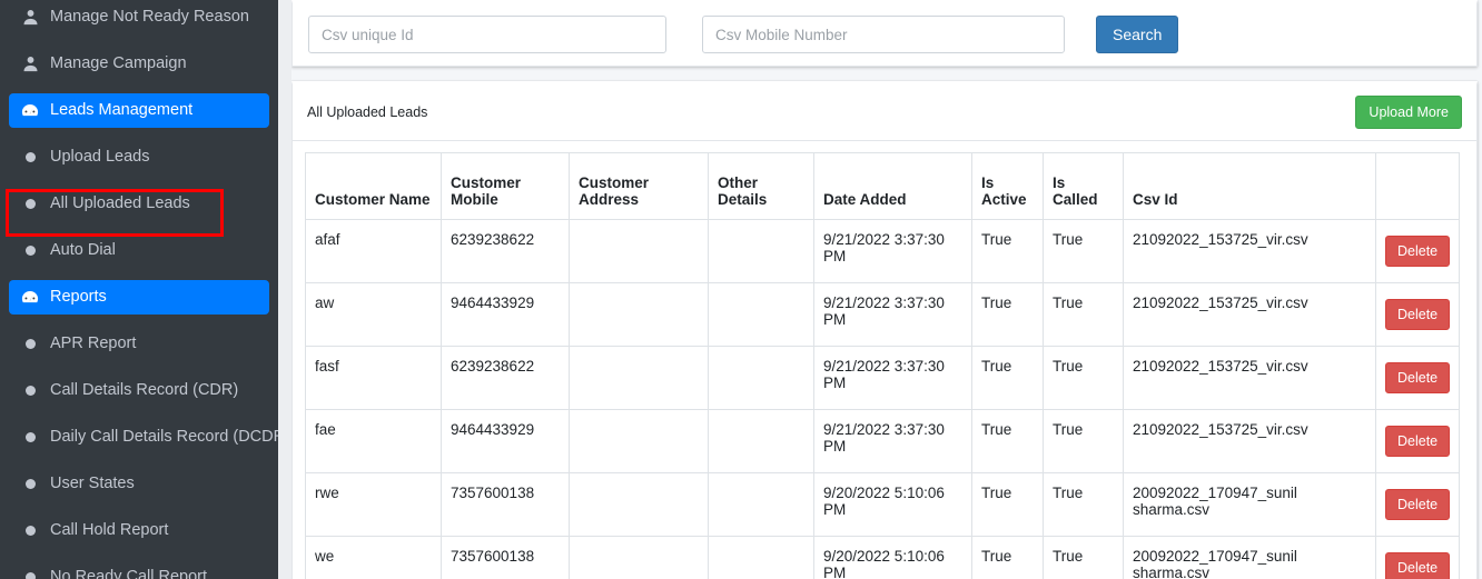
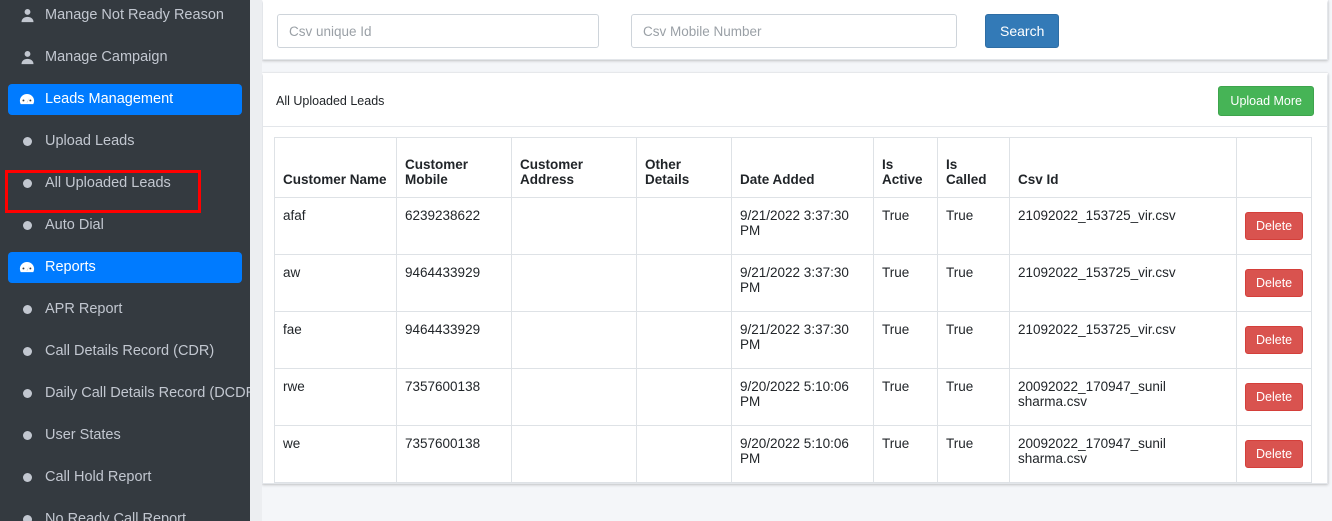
  Manage Not Ready Reason
  Manage Campaign
  Leads Management
  Upload Leads
  All Uploaded Leads
  Auto Dial
  Reports
  APR Report
  Call Details Record (CDR)
  Daily Call Details Record (DCD
  User States
  Call Hold Report
  No Ready Call Report
  Csv unique Id
  Csv Mobile Number
  Search
  All Uploaded Leads
  Upload More
  Customer Name	Customer Mobile	Customer Address	Other Details	Date Added	Is Active	Is Called	Csv Id
  afaf	6239238622			9/21/2022 3:37:30 PM	True	True	21092022_153725_vir.csv	Delete
  aw	9464433929			9/21/2022 3:37:30 PM	True	True	21092022_153725_vir.csv	Delete
- fasf	6239238622			9/21/2022 3:37:30 PM	True	True	21092022_153725_vir.csv	Delete
  fae	9464433929			9/21/2022 3:37:30 PM	True	True	21092022_153725_vir.csv	Delete
  rwe	7357600138			9/20/2022 5:10:06 PM	True	True	20092022_170947_sunil sharma.csv	Delete
  we	7357600138			9/20/2022 5:10:06 PM	True	True	20092022_170947_sunil sharma.csv	Delete
